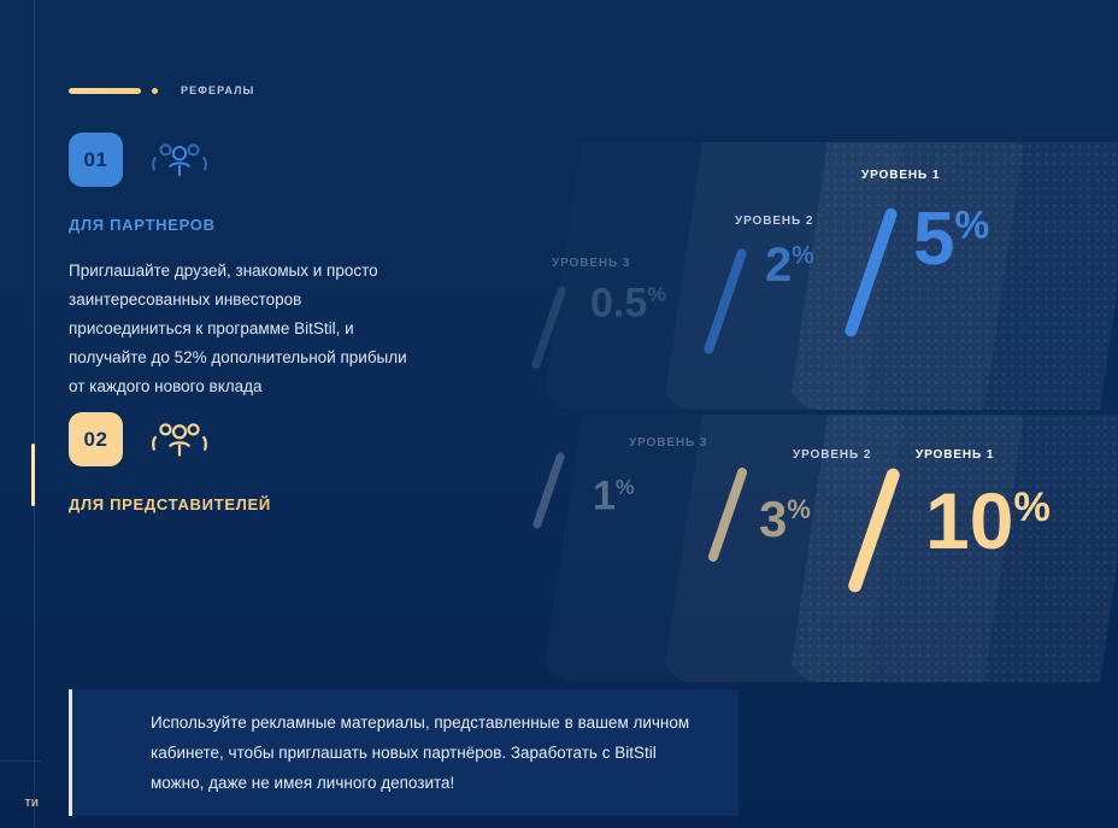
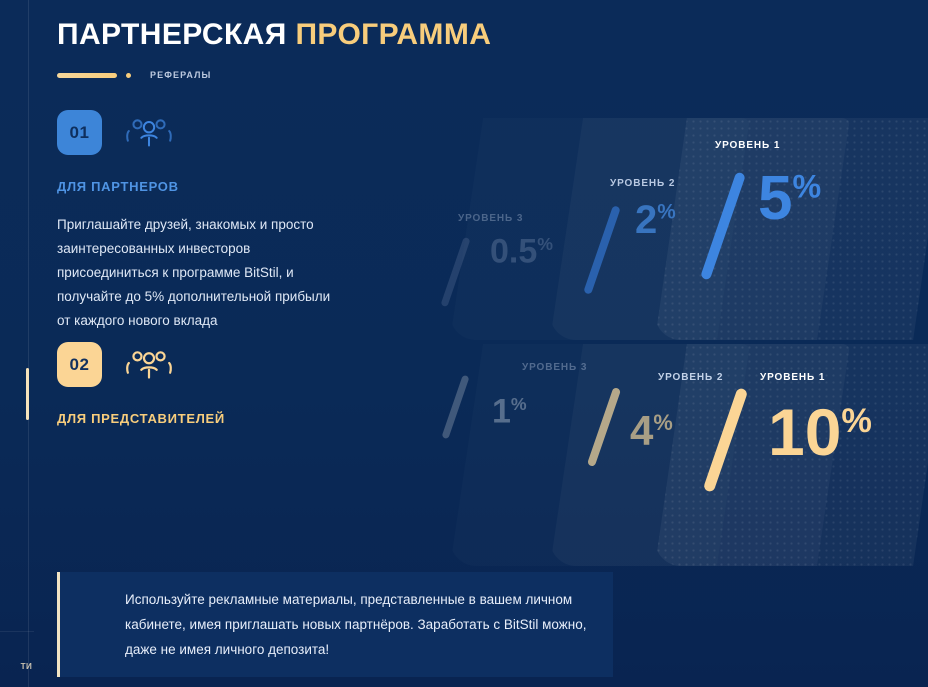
  ТИ
+ ПАРТНЕРСКАЯ ПРОГРАММА
  РЕФЕРАЛЫ
  01
  ДЛЯ ПАРТНЕРОВ
- Приглашайте друзей, знакомых и просто заинтересованных инвесторов присоединиться к программе BitStil, и получайте до 52% дополнительной прибыли от каждого нового вклада
+ Приглашайте друзей, знакомых и просто заинтересованных инвесторов присоединиться к программе BitStil, и получайте до 5% дополнительной прибыли от каждого нового вклада
  02
  ДЛЯ ПРЕДСТАВИТЕЛЕЙ
  УРОВЕНЬ 3
  0.5%
  УРОВЕНЬ 2
  2%
  УРОВЕНЬ 1
  5%
  УРОВЕНЬ 3
  1%
  УРОВЕНЬ 2
- 3%
+ 4%
  УРОВЕНЬ 1
  10%
- Используйте рекламные материалы, представленные в вашем личном кабинете, чтобы приглашать новых партнёров. Заработать с BitStil можно, даже не имея личного депозита!
+ Используйте рекламные материалы, представленные в вашем личном кабинете, имея приглашать новых партнёров. Заработать с BitStil можно, даже не имея личного депозита!
